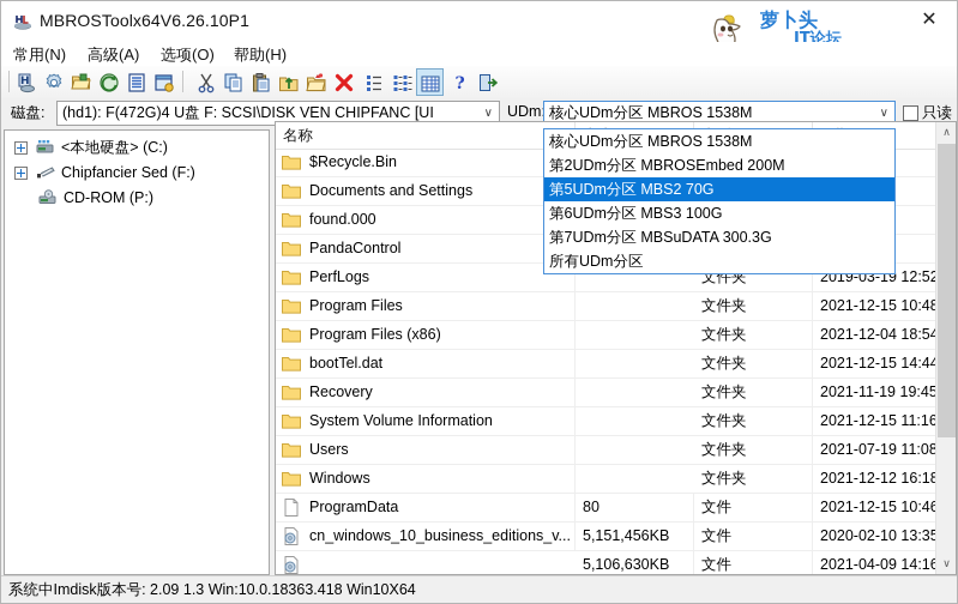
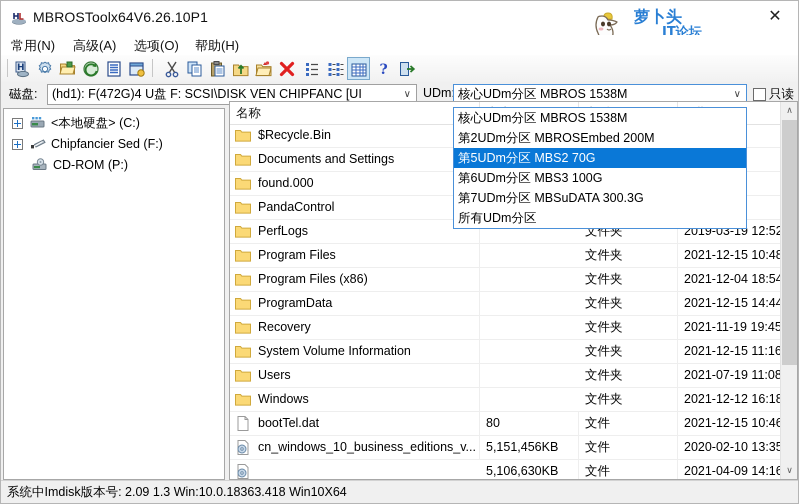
  MBROSToolx64V6.26.10P1
  萝卜头
  IT论坛
  ✕
  常用(N)
  高级(A)
  选项(O)
  帮助(H)
  H
  ?
  磁盘:
  (hd1): F(472G)4 U盘 F: SCSI\DISK VEN CHIPFANC [UI
  ∨
  UDm
  核心UDm分区 MBROS 1538M
  ∨
  只读
  <本地硬盘> (C:)
  Chipfancier Sed (F:)
  CD-ROM (P:)
  名称
  $Recycle.Bin
  Documents and Settings
  found.000
  PandaControl
  PerfLogs
  文件夹
  2019-03-19 12:5
  Program Files
  文件夹
  2021-12-15 10:4
  Program Files (x86)
  文件夹
  2021-12-04 18:5
- bootTel.dat
+ ProgramData
  文件夹
  2021-12-15 14:4
  Recovery
  文件夹
  2021-11-19 19:45
  System Volume Information
  文件夹
  2021-12-15 11:16
  Users
  文件夹
  2021-07-19 11:08
  Windows
  文件夹
  2021-12-12 16:1
- ProgramData
+ bootTel.dat
  80
  文件
  2021-12-15 10:4
  cn_windows_10_business_editions_v...
  5,151,456KB
  文件
  2020-02-10 13:3
  5,106,630KB
  文件
  2021-04-09 14:1
  ∧
  ∨
  核心UDm分区 MBROS 1538M
  第2UDm分区 MBROSEmbed 200M
  第5UDm分区 MBS2 70G
  第6UDm分区 MBS3 100G
  第7UDm分区 MBSuDATA 300.3G
  所有UDm分区
  系统中Imdisk版本号: 2.09 1.3 Win:10.0.18363.418 Win10X64
